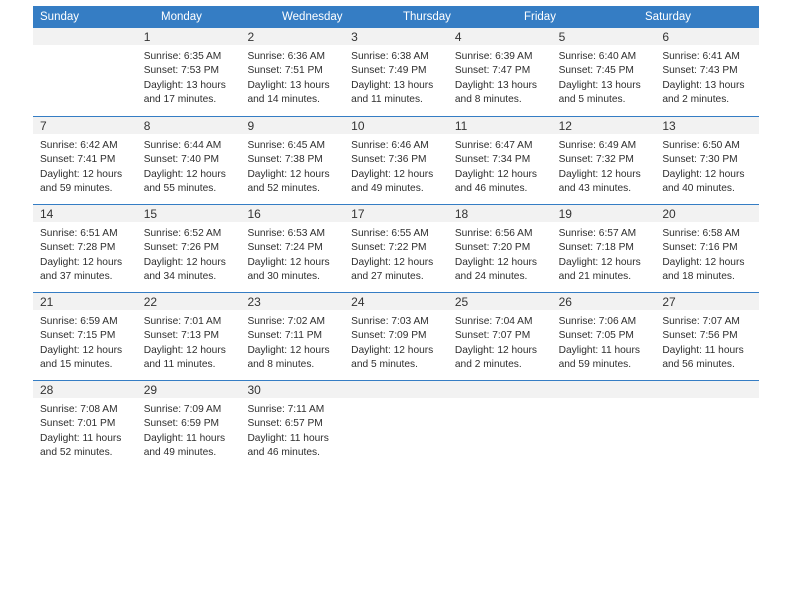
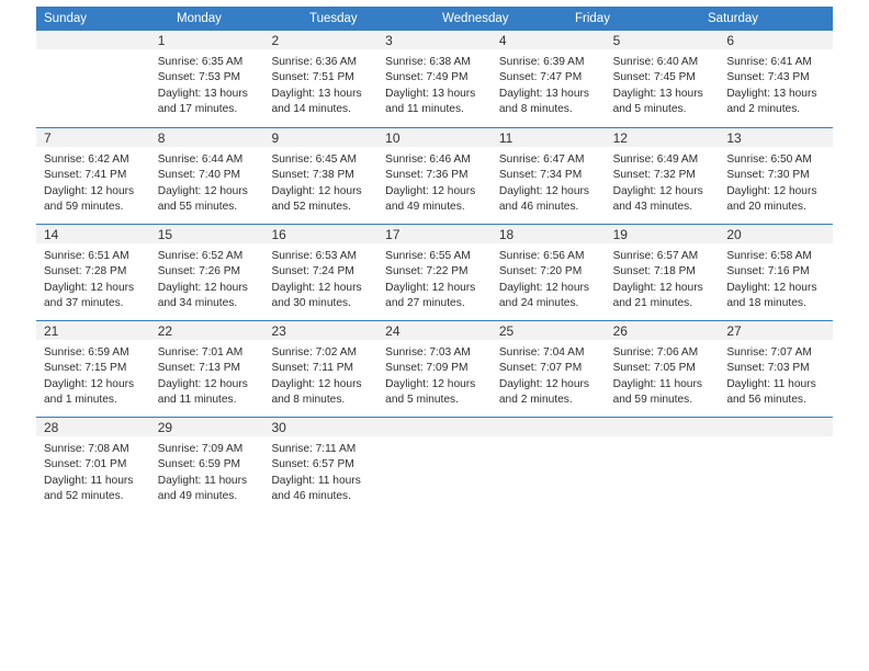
  Sunday
  Monday
+ Tuesday
  Wednesday
- Thursday
  Friday
  Saturday
  1
  Sunrise: 6:35 AM
  Sunset: 7:53 PM
  Daylight: 13 hours
  and 17 minutes.
  2
  Sunrise: 6:36 AM
  Sunset: 7:51 PM
  Daylight: 13 hours
  and 14 minutes.
  3
  Sunrise: 6:38 AM
  Sunset: 7:49 PM
  Daylight: 13 hours
  and 11 minutes.
  4
  Sunrise: 6:39 AM
  Sunset: 7:47 PM
  Daylight: 13 hours
  and 8 minutes.
  5
  Sunrise: 6:40 AM
  Sunset: 7:45 PM
  Daylight: 13 hours
  and 5 minutes.
  6
  Sunrise: 6:41 AM
  Sunset: 7:43 PM
  Daylight: 13 hours
  and 2 minutes.
  7
  Sunrise: 6:42 AM
  Sunset: 7:41 PM
  Daylight: 12 hours
  and 59 minutes.
  8
  Sunrise: 6:44 AM
  Sunset: 7:40 PM
  Daylight: 12 hours
  and 55 minutes.
  9
  Sunrise: 6:45 AM
  Sunset: 7:38 PM
  Daylight: 12 hours
  and 52 minutes.
  10
  Sunrise: 6:46 AM
  Sunset: 7:36 PM
  Daylight: 12 hours
  and 49 minutes.
  11
  Sunrise: 6:47 AM
  Sunset: 7:34 PM
  Daylight: 12 hours
  and 46 minutes.
  12
  Sunrise: 6:49 AM
  Sunset: 7:32 PM
  Daylight: 12 hours
  and 43 minutes.
  13
  Sunrise: 6:50 AM
  Sunset: 7:30 PM
  Daylight: 12 hours
- and 40 minutes.
+ and 20 minutes.
  14
  Sunrise: 6:51 AM
  Sunset: 7:28 PM
  Daylight: 12 hours
  and 37 minutes.
  15
  Sunrise: 6:52 AM
  Sunset: 7:26 PM
  Daylight: 12 hours
  and 34 minutes.
  16
  Sunrise: 6:53 AM
  Sunset: 7:24 PM
  Daylight: 12 hours
  and 30 minutes.
  17
  Sunrise: 6:55 AM
  Sunset: 7:22 PM
  Daylight: 12 hours
  and 27 minutes.
  18
  Sunrise: 6:56 AM
  Sunset: 7:20 PM
  Daylight: 12 hours
  and 24 minutes.
  19
  Sunrise: 6:57 AM
  Sunset: 7:18 PM
  Daylight: 12 hours
  and 21 minutes.
  20
  Sunrise: 6:58 AM
  Sunset: 7:16 PM
  Daylight: 12 hours
  and 18 minutes.
  21
  Sunrise: 6:59 AM
  Sunset: 7:15 PM
  Daylight: 12 hours
- and 15 minutes.
+ and 1 minutes.
  22
  Sunrise: 7:01 AM
  Sunset: 7:13 PM
  Daylight: 12 hours
  and 11 minutes.
  23
  Sunrise: 7:02 AM
  Sunset: 7:11 PM
  Daylight: 12 hours
  and 8 minutes.
  24
  Sunrise: 7:03 AM
  Sunset: 7:09 PM
  Daylight: 12 hours
  and 5 minutes.
  25
  Sunrise: 7:04 AM
  Sunset: 7:07 PM
  Daylight: 12 hours
  and 2 minutes.
  26
  Sunrise: 7:06 AM
  Sunset: 7:05 PM
  Daylight: 11 hours
  and 59 minutes.
  27
  Sunrise: 7:07 AM
- Sunset: 7:56 PM
+ Sunset: 7:03 PM
  Daylight: 11 hours
  and 56 minutes.
  28
  Sunrise: 7:08 AM
  Sunset: 7:01 PM
  Daylight: 11 hours
  and 52 minutes.
  29
  Sunrise: 7:09 AM
  Sunset: 6:59 PM
  Daylight: 11 hours
  and 49 minutes.
  30
  Sunrise: 7:11 AM
  Sunset: 6:57 PM
  Daylight: 11 hours
  and 46 minutes.
